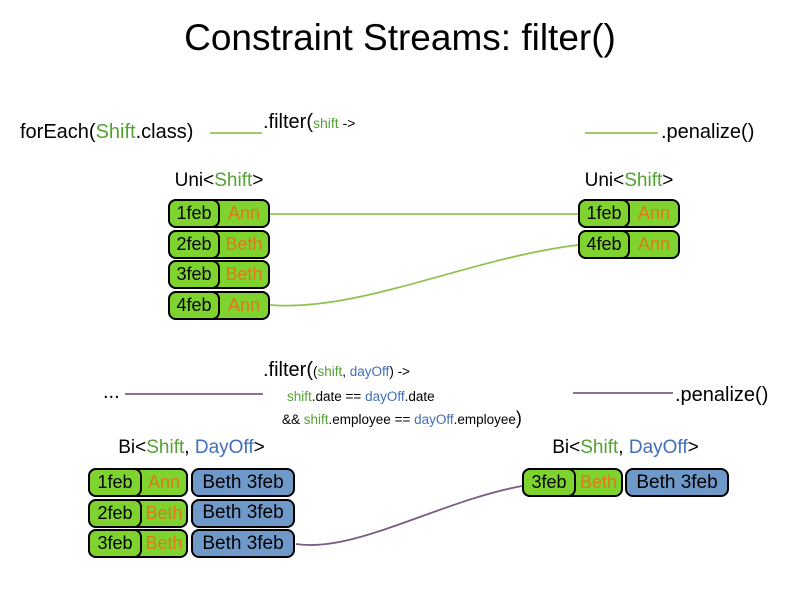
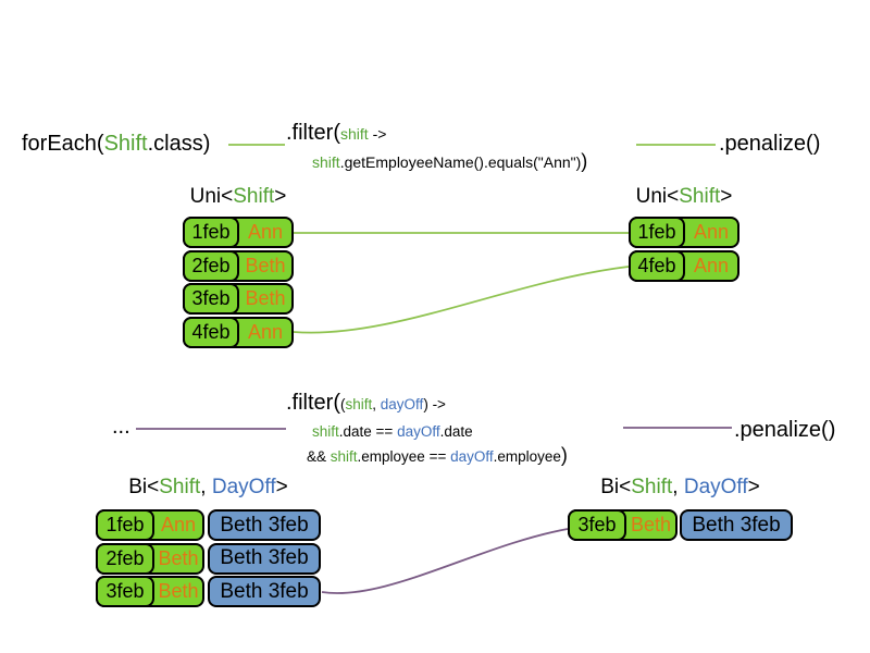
- Constraint Streams: filter()
  forEach(Shift.class)
  .filter(shift ->
+ shift.getEmployeeName().equals("Ann"))
  .penalize()
  Uni<Shift>
  Uni<Shift>
  1feb
  Ann
  2feb
  Beth
  3feb
  Beth
  4feb
  Ann
  1feb
  Ann
  4feb
  Ann
  ...
  .filter((shift, dayOff) ->
  shift.date == dayOff.date
  && shift.employee == dayOff.employee)
  .penalize()
  Bi<Shift, DayOff>
  Bi<Shift, DayOff>
  1feb
  Ann
  Beth 3feb
  2feb
  Beth
  Beth 3feb
  3feb
  Beth
  Beth 3feb
  3feb
  Beth
  Beth 3feb
